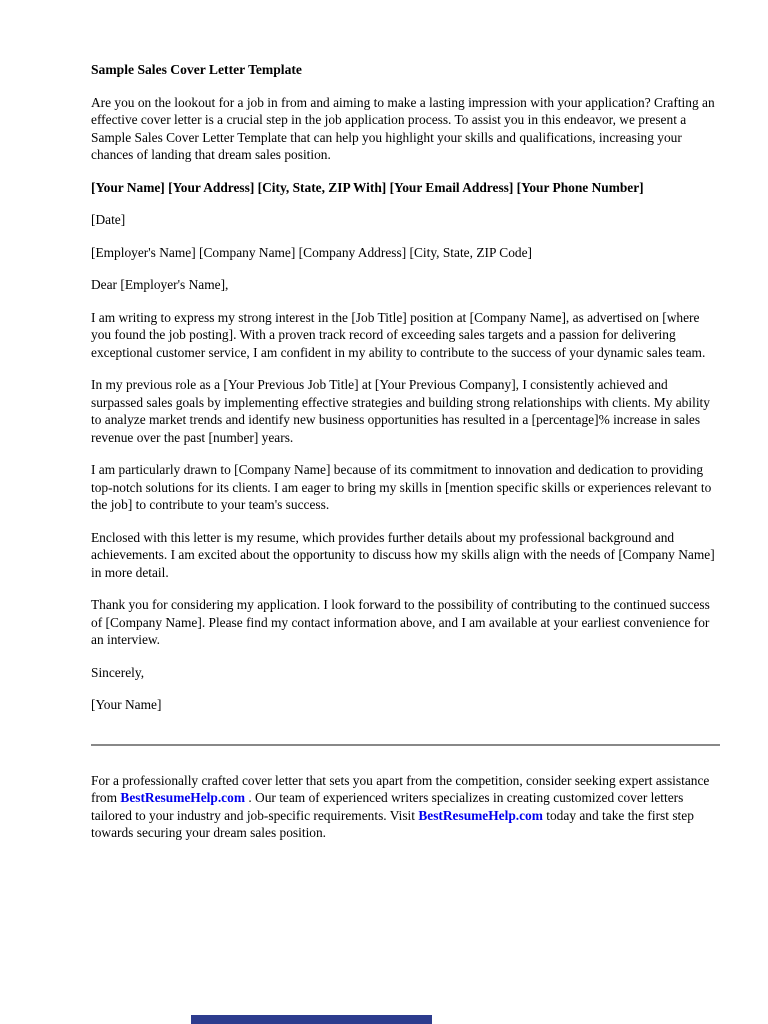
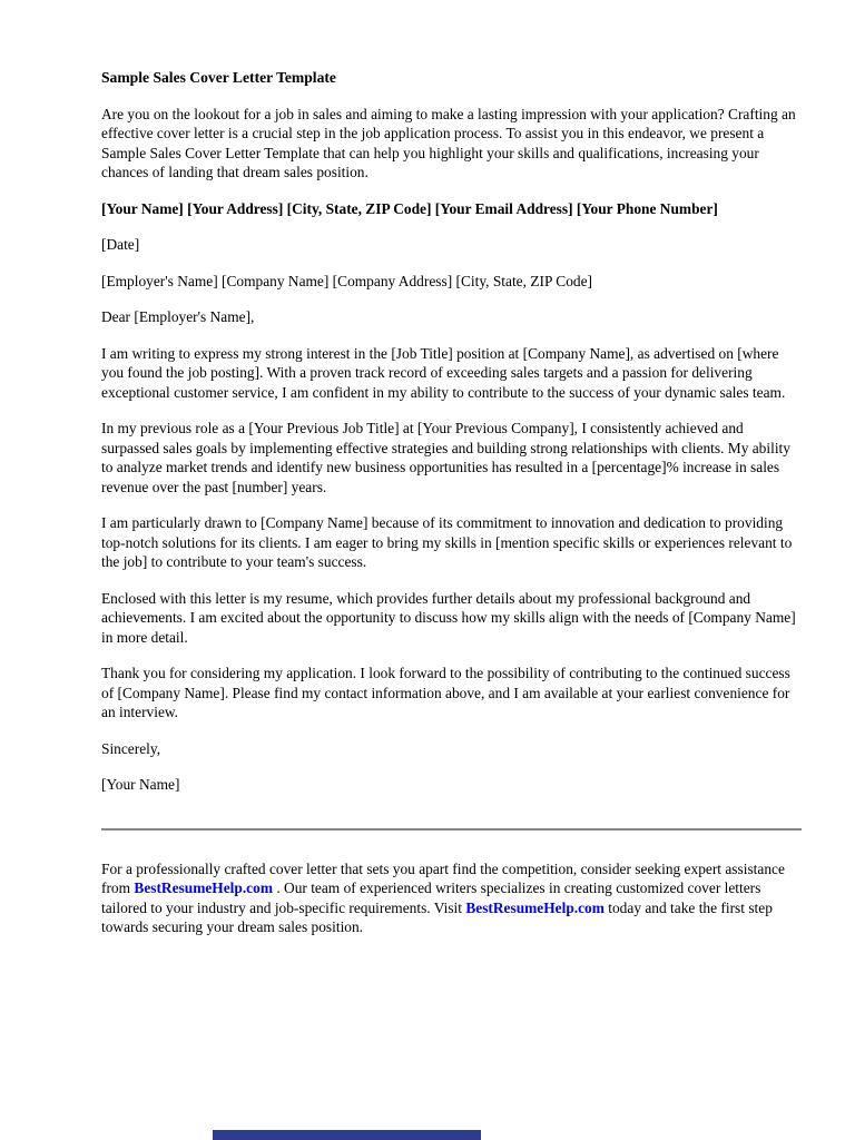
  Sample Sales Cover Letter Template
- Are you on the lookout for a job in from and aiming to make a lasting impression with your application? Crafting an effective cover letter is a crucial step in the job application process. To assist you in this endeavor, we present a Sample Sales Cover Letter Template that can help you highlight your skills and qualifications, increasing your chances of landing that dream sales position.
+ Are you on the lookout for a job in sales and aiming to make a lasting impression with your application? Crafting an effective cover letter is a crucial step in the job application process. To assist you in this endeavor, we present a Sample Sales Cover Letter Template that can help you highlight your skills and qualifications, increasing your chances of landing that dream sales position.
- [Your Name] [Your Address] [City, State, ZIP With] [Your Email Address] [Your Phone Number]
+ [Your Name] [Your Address] [City, State, ZIP Code] [Your Email Address] [Your Phone Number]
  [Date]
  [Employer's Name] [Company Name] [Company Address] [City, State, ZIP Code]
  Dear [Employer's Name],
  I am writing to express my strong interest in the [Job Title] position at [Company Name], as advertised on [where you found the job posting]. With a proven track record of exceeding sales targets and a passion for delivering exceptional customer service, I am confident in my ability to contribute to the success of your dynamic sales team.
  In my previous role as a [Your Previous Job Title] at [Your Previous Company], I consistently achieved and surpassed sales goals by implementing effective strategies and building strong relationships with clients. My ability to analyze market trends and identify new business opportunities has resulted in a [percentage]% increase in sales revenue over the past [number] years.
  I am particularly drawn to [Company Name] because of its commitment to innovation and dedication to providing top-notch solutions for its clients. I am eager to bring my skills in [mention specific skills or experiences relevant to the job] to contribute to your team's success.
  Enclosed with this letter is my resume, which provides further details about my professional background and achievements. I am excited about the opportunity to discuss how my skills align with the needs of [Company Name] in more detail.
  Thank you for considering my application. I look forward to the possibility of contributing to the continued success of [Company Name]. Please find my contact information above, and I am available at your earliest convenience for an interview.
  Sincerely,
  [Your Name]
- For a professionally crafted cover letter that sets you apart from the competition, consider seeking expert assistance from BestResumeHelp.com . Our team of experienced writers specializes in creating customized cover letters tailored to your industry and job-specific requirements. Visit BestResumeHelp.com today and take the first step towards securing your dream sales position.
+ For a professionally crafted cover letter that sets you apart find the competition, consider seeking expert assistance from BestResumeHelp.com . Our team of experienced writers specializes in creating customized cover letters tailored to your industry and job-specific requirements. Visit BestResumeHelp.com today and take the first step towards securing your dream sales position.
